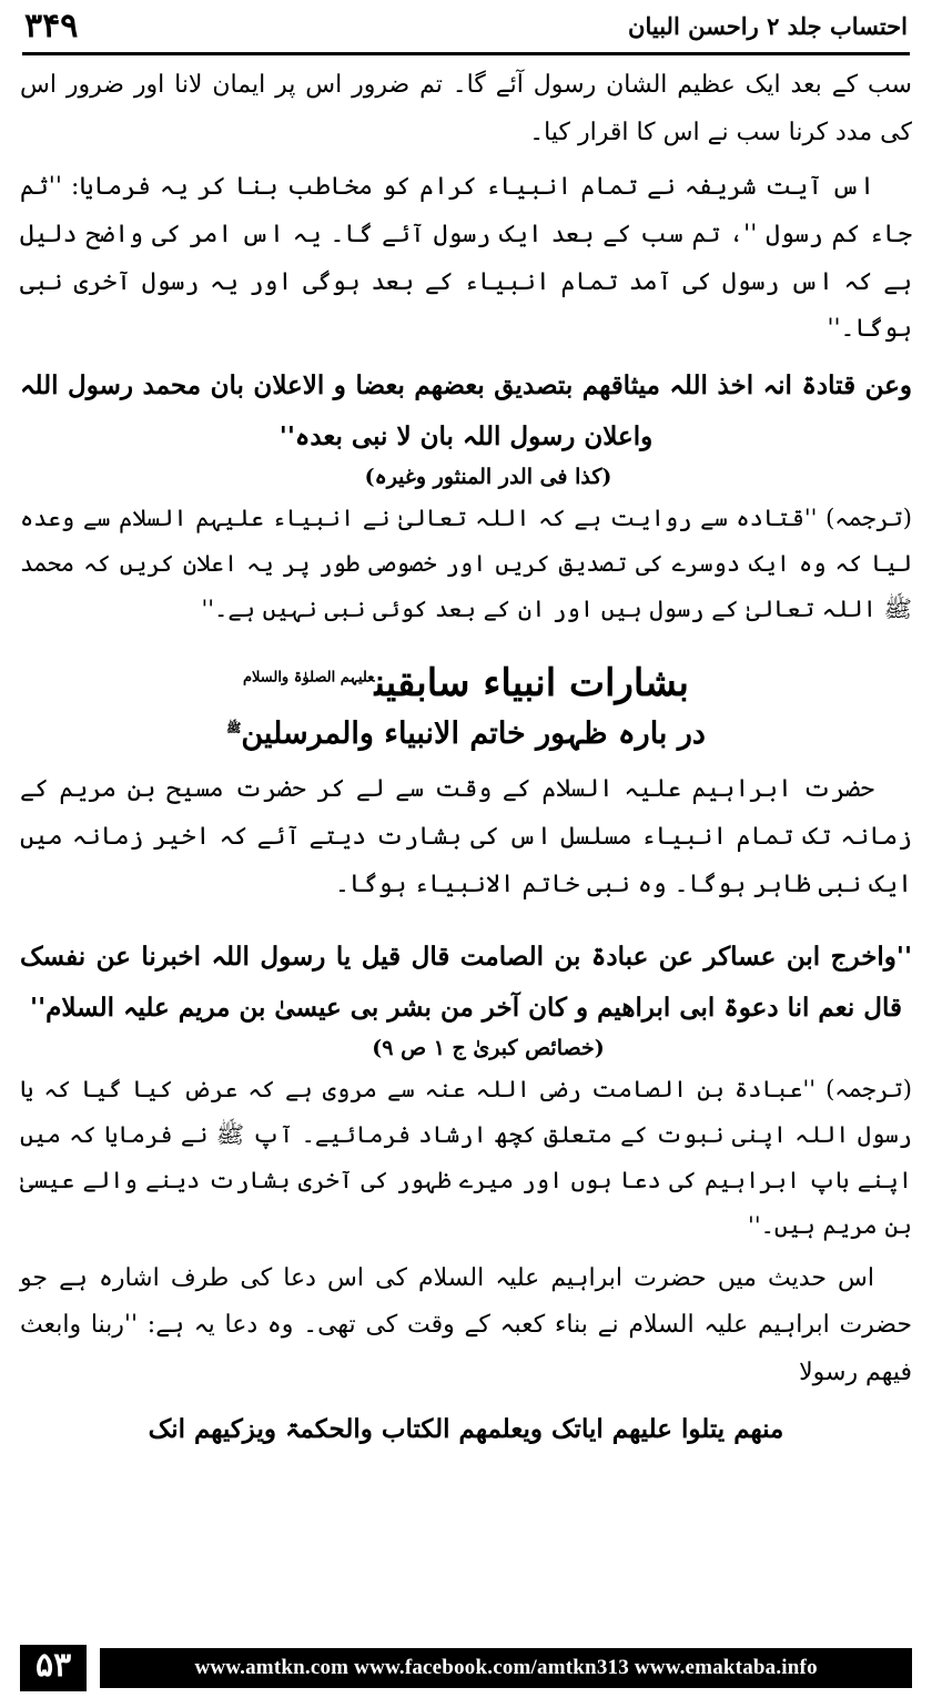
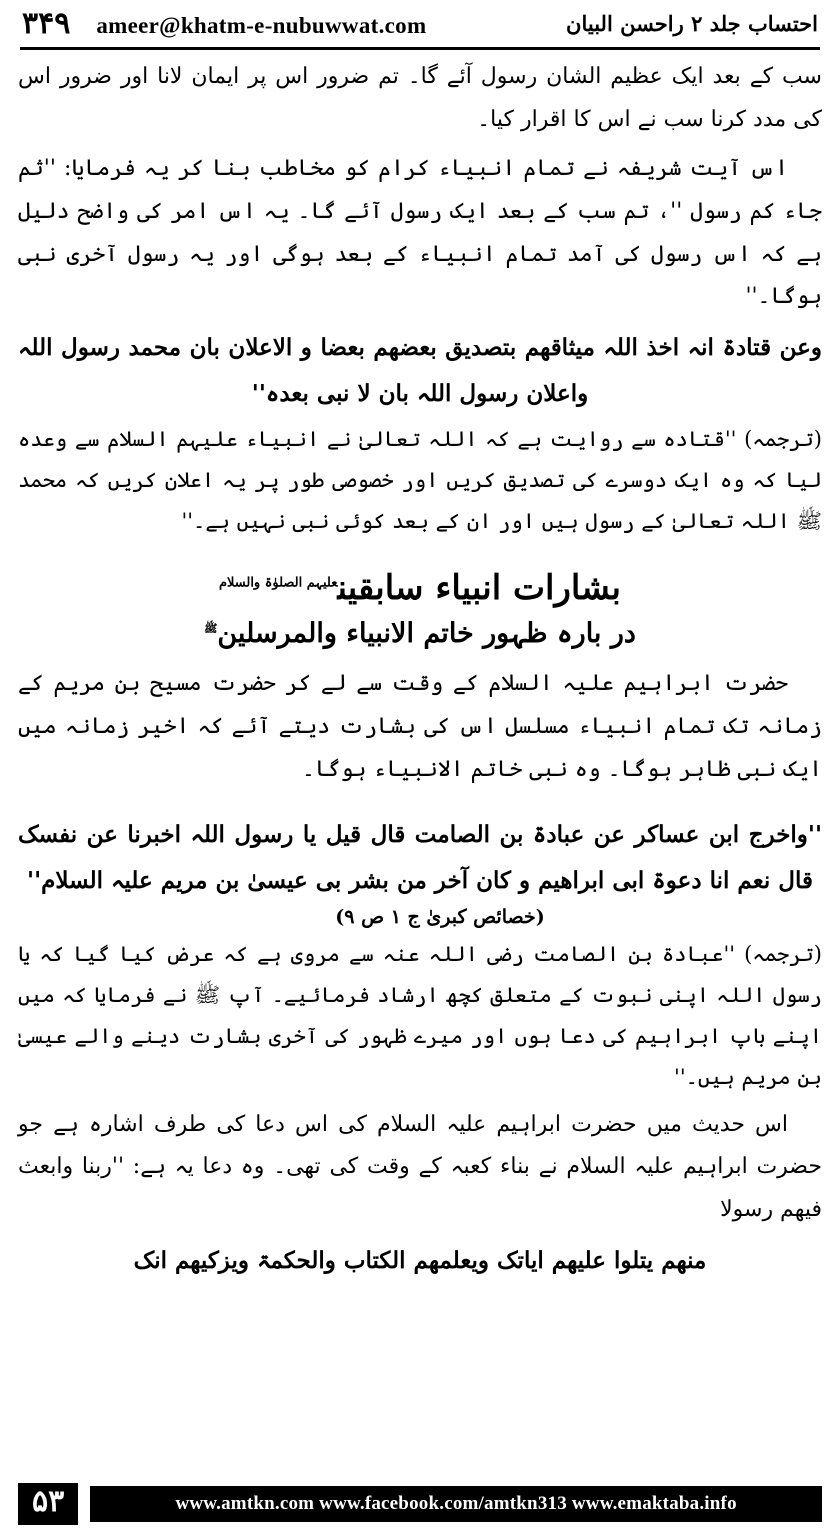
  احتساب جلد ۲ راحسن البیان
  ۳۴۹
+ ameer@khatm-e-nubuwwat.com
  سب کے بعد ایک عظیم الشان رسول آئے گا۔ تم ضرور اس پر ایمان لانا اور ضرور اس کی مدد کرنا سب نے اس کا اقرار کیا۔
  اس آیت شریفہ نے تمام انبیاء کرام کو مخاطب بنا کر یہ فرمایا: ''ثم جاء کم رسول ''، تم سب کے بعد ایک رسول آئے گا۔ یہ اس امر کی واضح دلیل ہے کہ اس رسول کی آمد تمام انبیاء کے بعد ہوگی اور یہ رسول آخری نبی ہوگا۔''
  وعن قتادۃ انہ اخذ اللہ میثاقھم بتصدیق بعضھم بعضا و الاعلان بان محمد رسول اللہ واعلان رسول اللہ بان لا نبی بعدہ''
- (کذا فی الدر المنثور وغیرہ)
  (ترجمہ) ''قتادہ سے روایت ہے کہ اللہ تعالیٰ نے انبیاء علیہم السلام سے وعدہ لیا کہ وہ ایک دوسرے کی تصدیق کریں اور خصوصی طور پر یہ اعلان کریں کہ محمد ﷺ اللہ تعالیٰ کے رسول ہیں اور ان کے بعد کوئی نبی نہیں ہے۔''
  بشارات انبیاء سابقینعلیہم الصلوٰۃ والسلام
  در بارہ ظہور خاتم الانبیاء والمرسلینﷺ
  حضرت ابراہیم علیہ السلام کے وقت سے لے کر حضرت مسیح بن مریم کے زمانہ تک تمام انبیاء مسلسل اس کی بشارت دیتے آئے کہ اخیر زمانہ میں ایک نبی ظاہر ہوگا۔ وہ نبی خاتم الانبیاء ہوگا۔
  ''واخرج ابن عساکر عن عبادۃ بن الصامت قال قیل یا رسول اللہ اخبرنا عن نفسک قال نعم انا دعوۃ ابی ابراھیم و کان آخر من بشر بی عیسیٰ بن مریم علیہ السلام''
  (خصائص کبریٰ ج ۱ ص ۹)
  (ترجمہ) ''عبادۃ بن الصامت رضی اللہ عنہ سے مروی ہے کہ عرض کیا گیا کہ ی رسول اللہ اپنی نبوت کے متعلق کچھ ارشاد فرمائیے۔ آپ ﷺ نے فرمای کہ میں اپنے باپ ابراہیم کی دعا ہوں اور میرے ظہور کی آخری بشارت دینے والے عیسیٰ بن مریم ہیں۔''
  اس حدیث میں حضرت ابراہیم علیہ السلام کی اس دعا کی طرف اشارہ ہے جو حضرت ابراہیم علیہ السلام نے بناء کعبہ کے وقت کی تھی۔ وہ دعا یہ ہے: ''ربنا وابعث فیھم رسولا
  منھم یتلوا علیھم ایاتک ویعلمھم الکتاب والحکمۃ ویزکیھم انک
  ۵۳
  www.amtkn.com www.facebook.com/amtkn313 www.emaktaba.info
